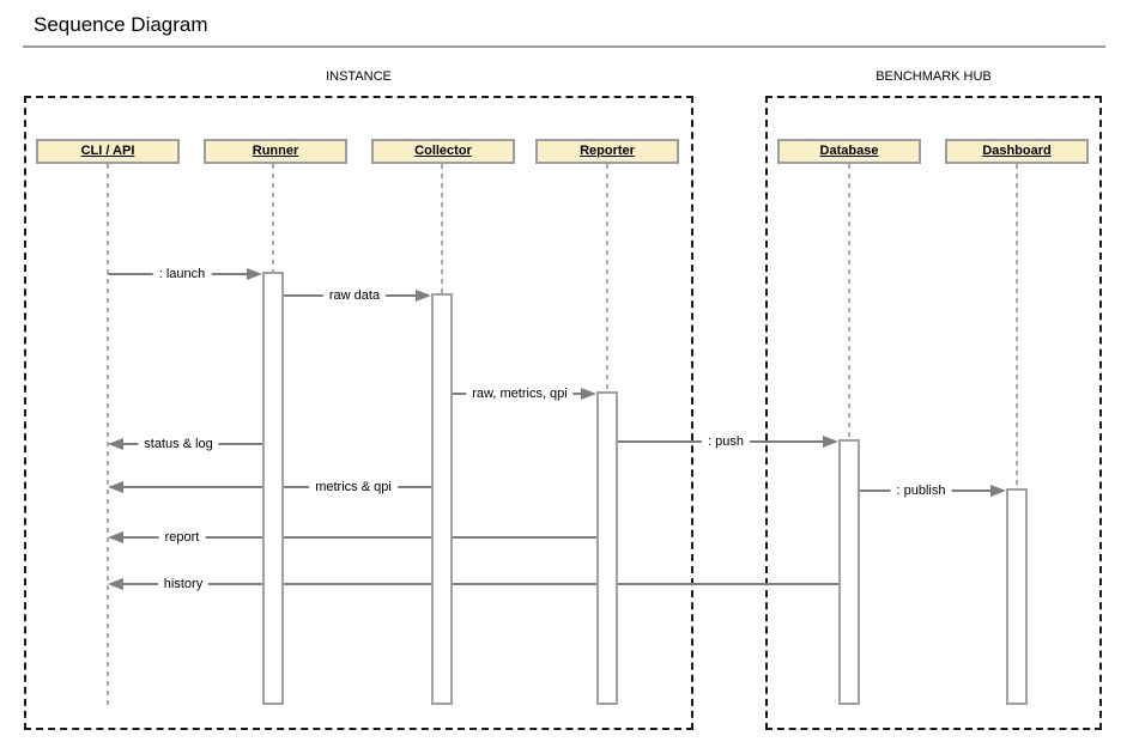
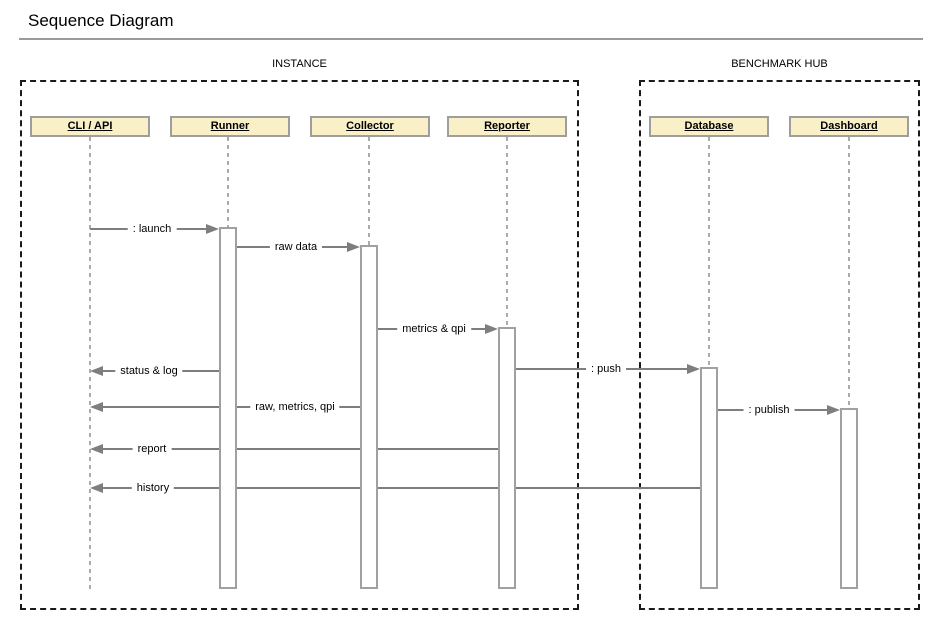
  Sequence Diagram
  INSTANCE
  BENCHMARK HUB
  CLI / API
  Runner
  Collector
  Reporter
  Database
  Dashboard
  : launch
  raw data
- raw, metrics, qpi
+ metrics & qpi
  : push
  status & log
- metrics & qpi
+ raw, metrics, qpi
  : publish
  report
  history
